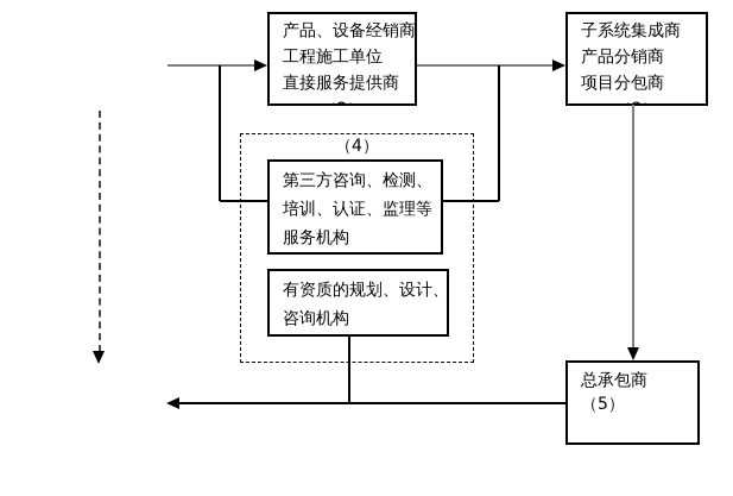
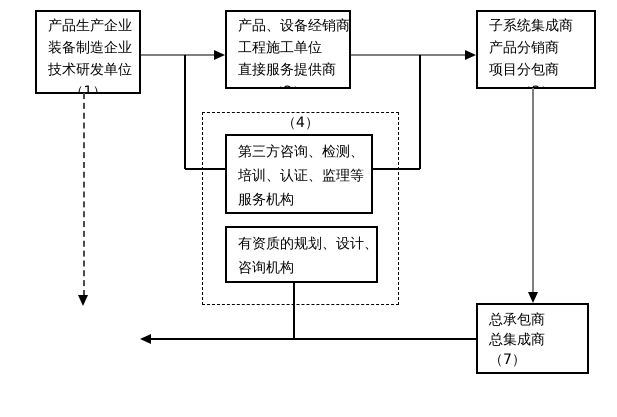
+ 产品生产企业
+ 装备制造企业
+ 技术研发单位
+ （1）
  产品、设备经销商
  工程施工单位
  直接服务提供商
  子系统集成商
  产品分销商
  项目分包商
  （4）
  第三方咨询、检测、
  培训、认证、监理等
  服务机构
  有资质的规划、设计、
  咨询机构
  总承包商
+ 总集成商
- （5）
+ （7）
